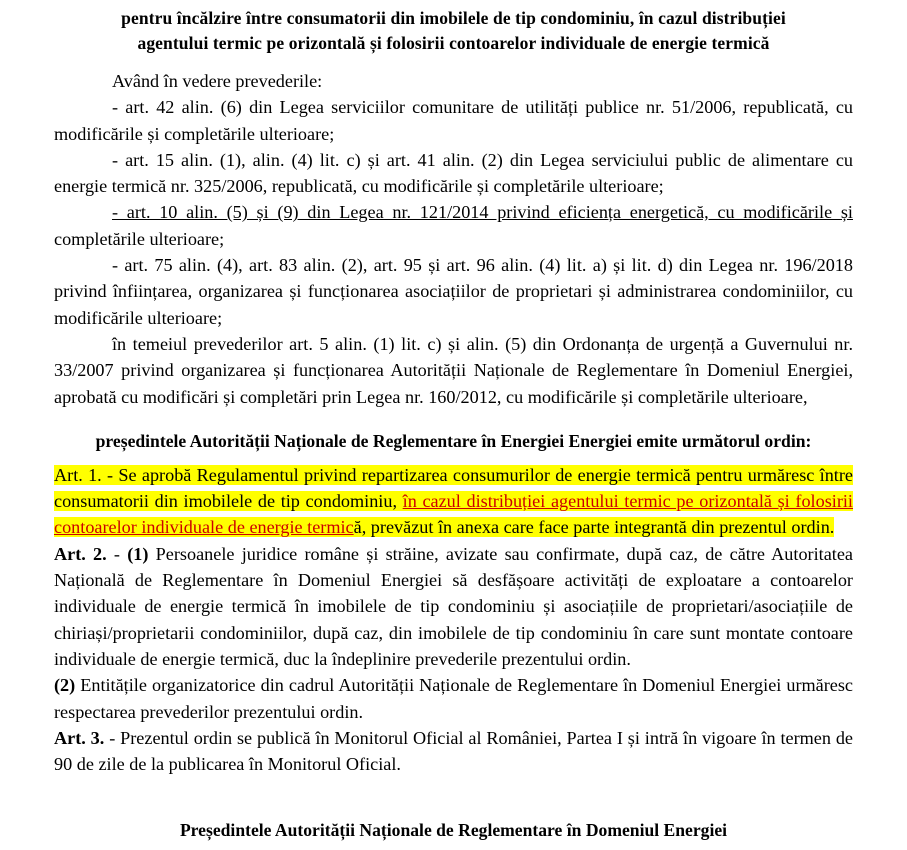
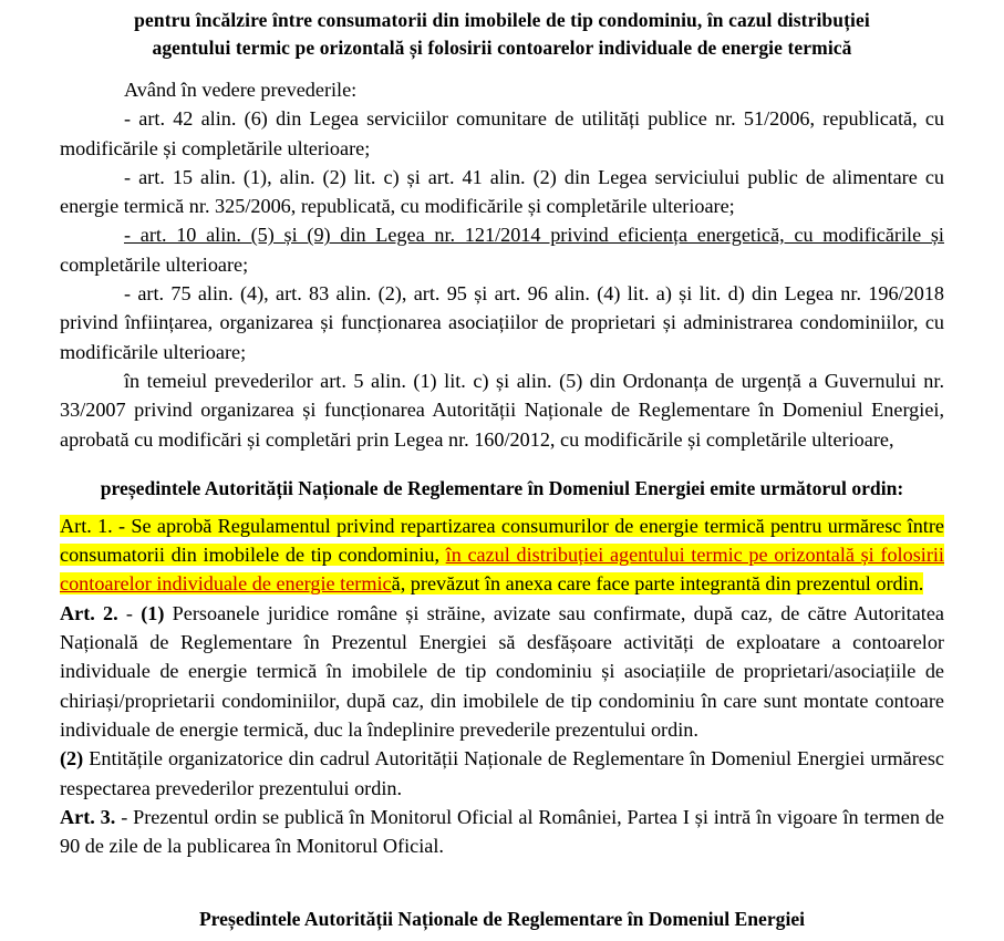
  pentru încălzire între consumatorii din imobilele de tip condominiu, în cazul distribuției
  agentului termic pe orizontală și folosirii contoarelor individuale de energie termică
  Având în vedere prevederile:
  - art. 42 alin. (6) din Legea serviciilor comunitare de utilități publice nr. 51/2006, republicată, cu modificările și completările ulterioare;
- - art. 15 alin. (1), alin. (4) lit. c) și art. 41 alin. (2) din Legea serviciului public de alimentare cu energie termică nr. 325/2006, republicată, cu modificările și completările ulterioare;
+ - art. 15 alin. (1), alin. (2) lit. c) și art. 41 alin. (2) din Legea serviciului public de alimentare cu energie termică nr. 325/2006, republicată, cu modificările și completările ulterioare;
  - art. 10 alin. (5) și (9) din Legea nr. 121/2014 privind eficiența energetică, cu modificările și completările ulterioare;
  - art. 75 alin. (4), art. 83 alin. (2), art. 95 și art. 96 alin. (4) lit. a) și lit. d) din Legea nr. 196/2018 privind înființarea, organizarea și funcționarea asociațiilor de proprietari și administrarea condominiilor, cu modificările ulterioare;
  în temeiul prevederilor art. 5 alin. (1) lit. c) și alin. (5) din Ordonanța de urgență a Guvernului nr. 33/2007 privind organizarea și funcționarea Autorității Naționale de Reglementare în Domeniul Energiei, aprobată cu modificări și completări prin Legea nr. 160/2012, cu modificările și completările ulterioare,
- președintele Autorității Naționale de Reglementare în Energiei Energiei emite următorul ordin:
+ președintele Autorității Naționale de Reglementare în Domeniul Energiei emite următorul ordin:
  Art. 1. - Se aprobă Regulamentul privind repartizarea consumurilor de energie termică pentru urmăresc între consumatorii din imobilele de tip condominiu, în cazul distribuției agentului termic pe orizontală și folosirii contoarelor individuale de energie termică, prevăzut în anexa care face parte integrantă din prezentul ordin.
- Art. 2. - (1) Persoanele juridice române și străine, avizate sau confirmate, după caz, de către Autoritatea Națională de Reglementare în Domeniul Energiei să desfășoare activități de exploatare a contoarelor individuale de energie termică în imobilele de tip condominiu și asociațiile de proprietari/asociațiile de chiriași/proprietarii condominiilor, după caz, din imobilele de tip condominiu în care sunt montate contoare individuale de energie termică, duc la îndeplinire prevederile prezentului ordin.
+ Art. 2. - (1) Persoanele juridice române și străine, avizate sau confirmate, după caz, de către Autoritatea Națională de Reglementare în Prezentul Energiei să desfășoare activități de exploatare a contoarelor individuale de energie termică în imobilele de tip condominiu și asociațiile de proprietari/asociațiile de chiriași/proprietarii condominiilor, după caz, din imobilele de tip condominiu în care sunt montate contoare individuale de energie termică, duc la îndeplinire prevederile prezentului ordin.
  (2) Entitățile organizatorice din cadrul Autorității Naționale de Reglementare în Domeniul Energiei urmăresc respectarea prevederilor prezentului ordin.
  Art. 3. - Prezentul ordin se publică în Monitorul Oficial al României, Partea I și intră în vigoare în termen de 90 de zile de la publicarea în Monitorul Oficial.
  Președintele Autorității Naționale de Reglementare în Domeniul Energiei
